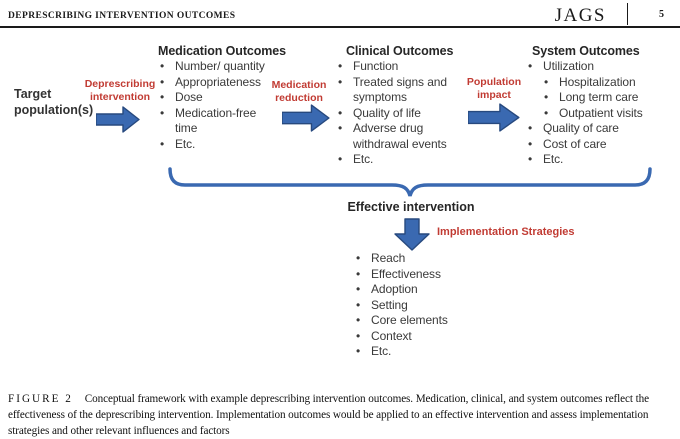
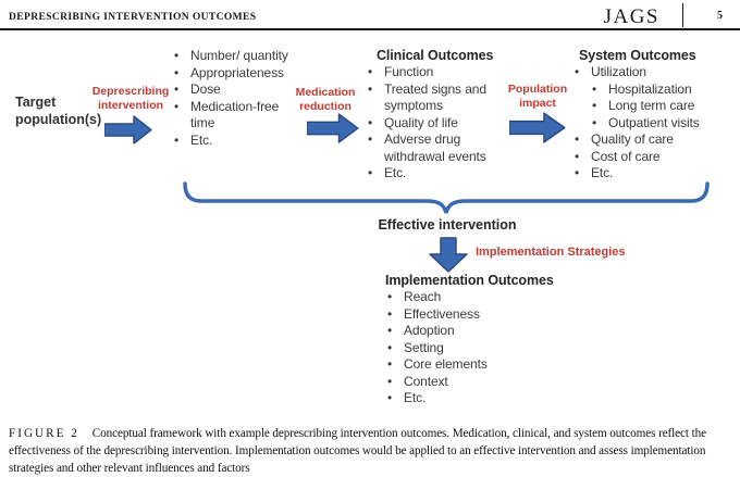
  DEPRESCRIBING INTERVENTION OUTCOMES
  JAGS
  5
  Target population(s)
  Deprescribing intervention
- Medication Outcomes
  Number/ quantity
  Appropriateness
  Dose
  Medication-free time
  Etc.
  Medication reduction
  Clinical Outcomes
  Function
  Treated signs and symptoms
  Quality of life
  Adverse drug withdrawal events
  Etc.
  Population impact
  System Outcomes
  Utilization
  Hospitalization
  Long term care
  Outpatient visits
  Quality of care
  Cost of care
  Etc.
  Effective intervention
  Implementation Strategies
+ Implementation Outcomes
  Reach
  Effectiveness
  Adoption
  Setting
  Core elements
  Context
  Etc.
  FIGURE 2 Conceptual framework with example deprescribing intervention outcomes. Medication, clinical, and system outcomes reflect the effectiveness of the deprescribing intervention. Implementation outcomes would be applied to an effective intervention and assess implementation strategies and other relevant influences and factors
